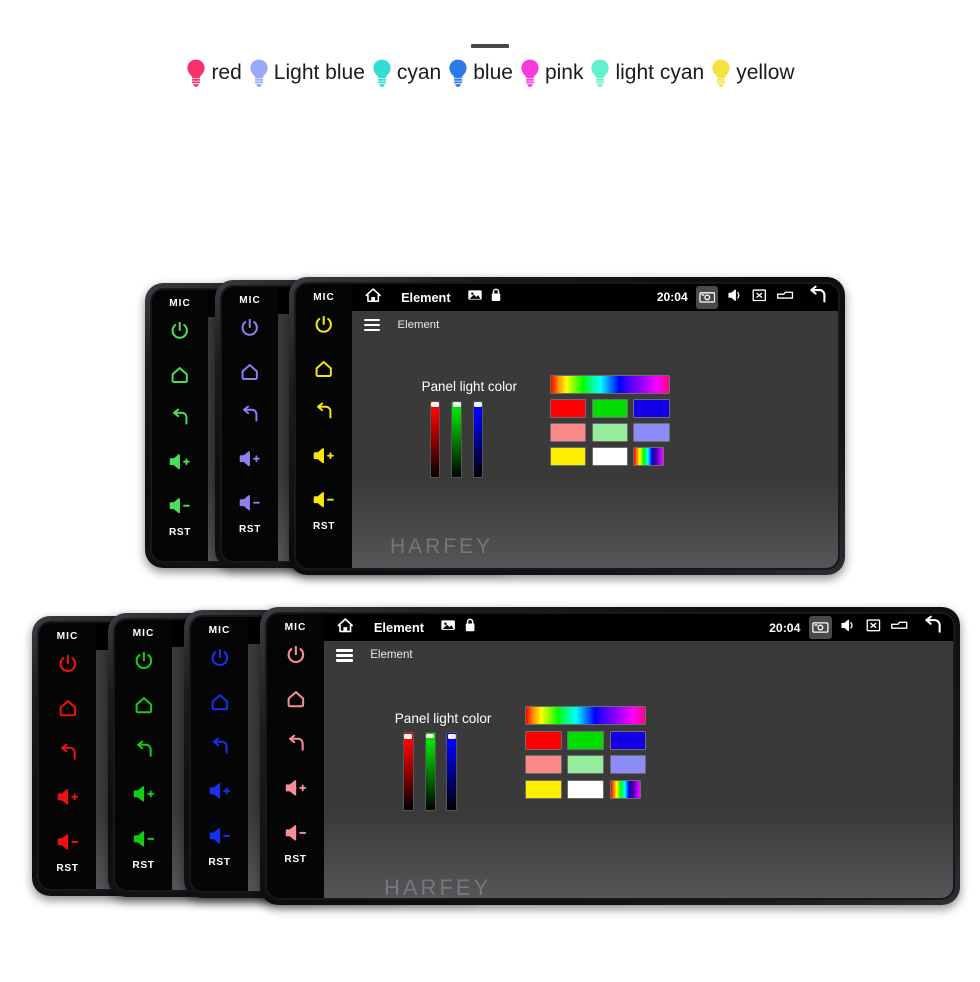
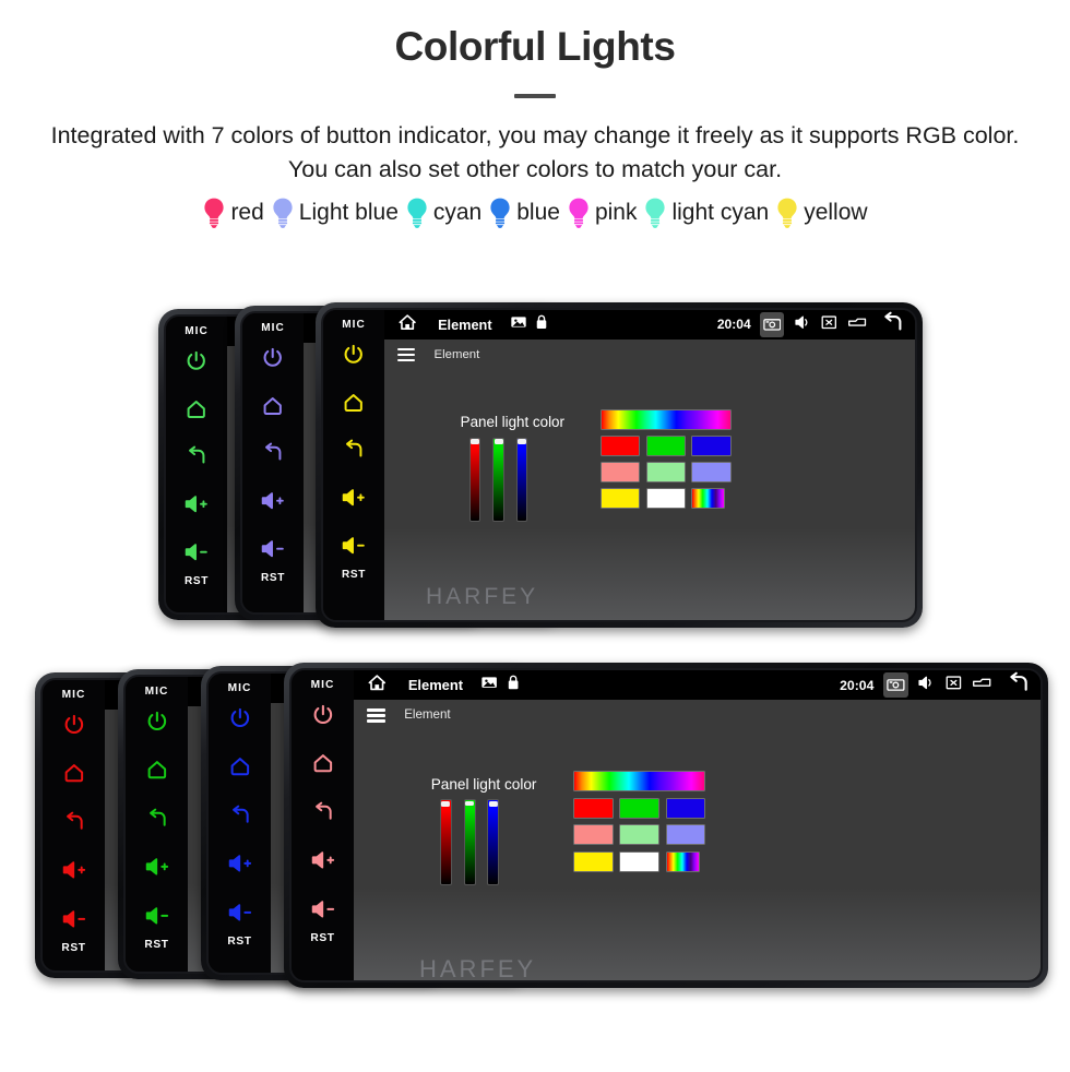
+ Colorful Lights
+ Integrated with 7 colors of button indicator, you may change it freely as it supports RGB color. You can also set other colors to match your car.
  red
  Light blue
  cyan
  blue
  pink
  light cyan
  yellow
  MIC
  RST
  MIC
  RST
  MIC
  RST
  Element
  20:04
  Element
  Panel light color
  HARFEY
  MIC
  RST
  MIC
  RST
  MIC
  RST
  MIC
  RST
  Element
  20:04
  Element
  Panel light color
  HARFEY
